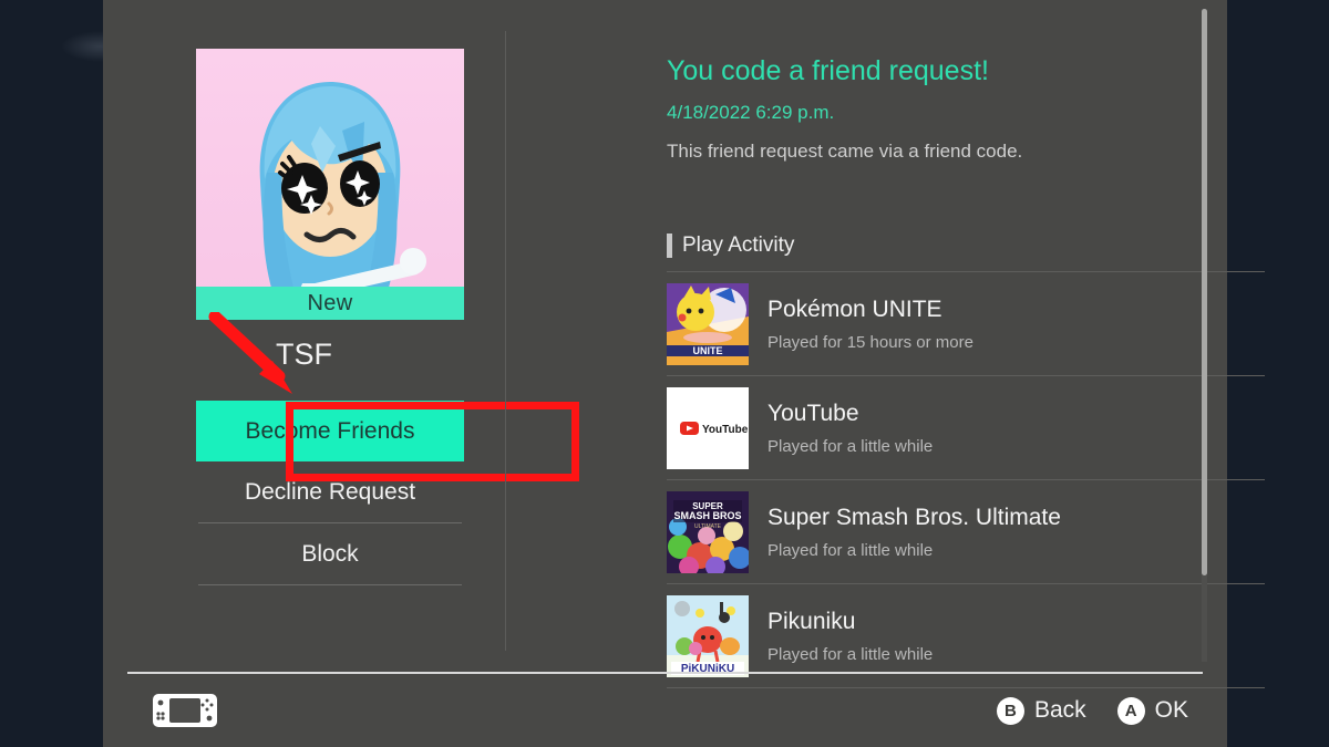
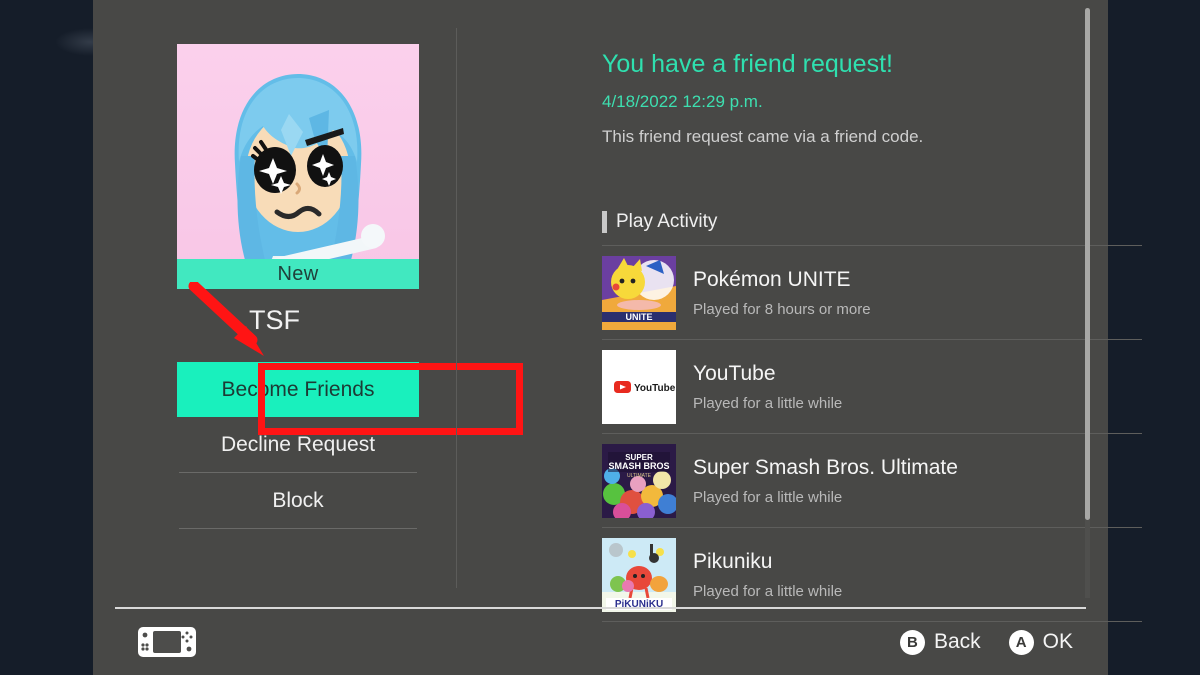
  New
  TSF
  Become Friends
  Decline Request
  Block
- You code a friend request!
+ You have a friend request!
- 4/18/2022 6:29 p.m.
+ 4/18/2022 12:29 p.m.
  This friend request came via a friend code.
  Play Activity
  UNITE
  Pokémon UNITE
- Played for 15 hours or more
+ Played for 8 hours or more
  YouTube
  YouTube
  Played for a little while
  SUPER
  SMASH BROS
  Super Smash Bros. Ultimate
  Played for a little while
  PiKUNiKU
  Pikuniku
  Played for a little while
  B
  Back
  A
  OK
